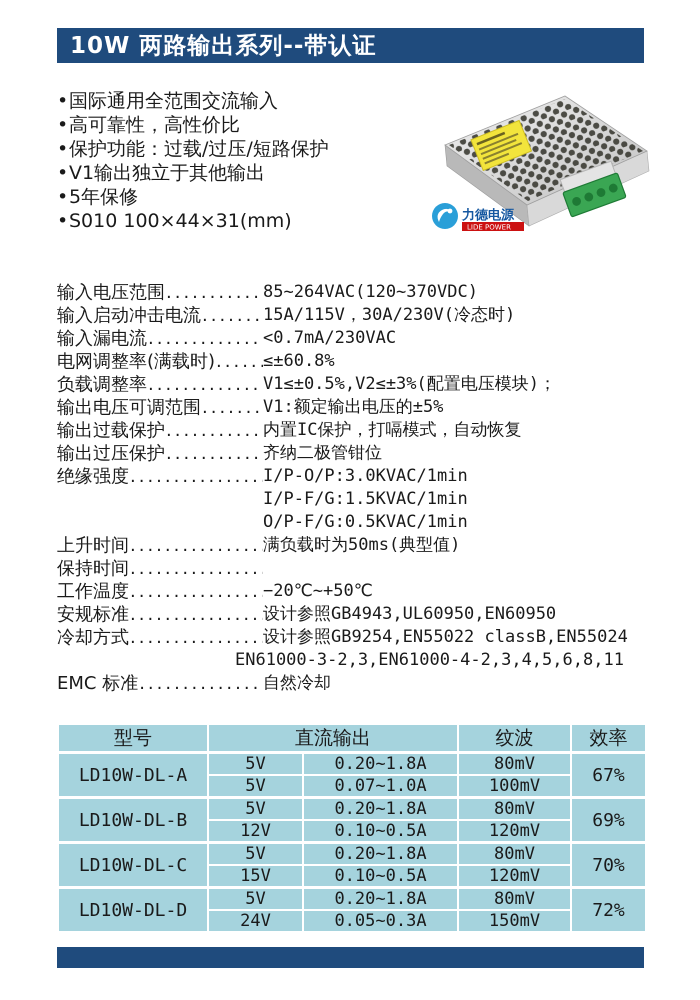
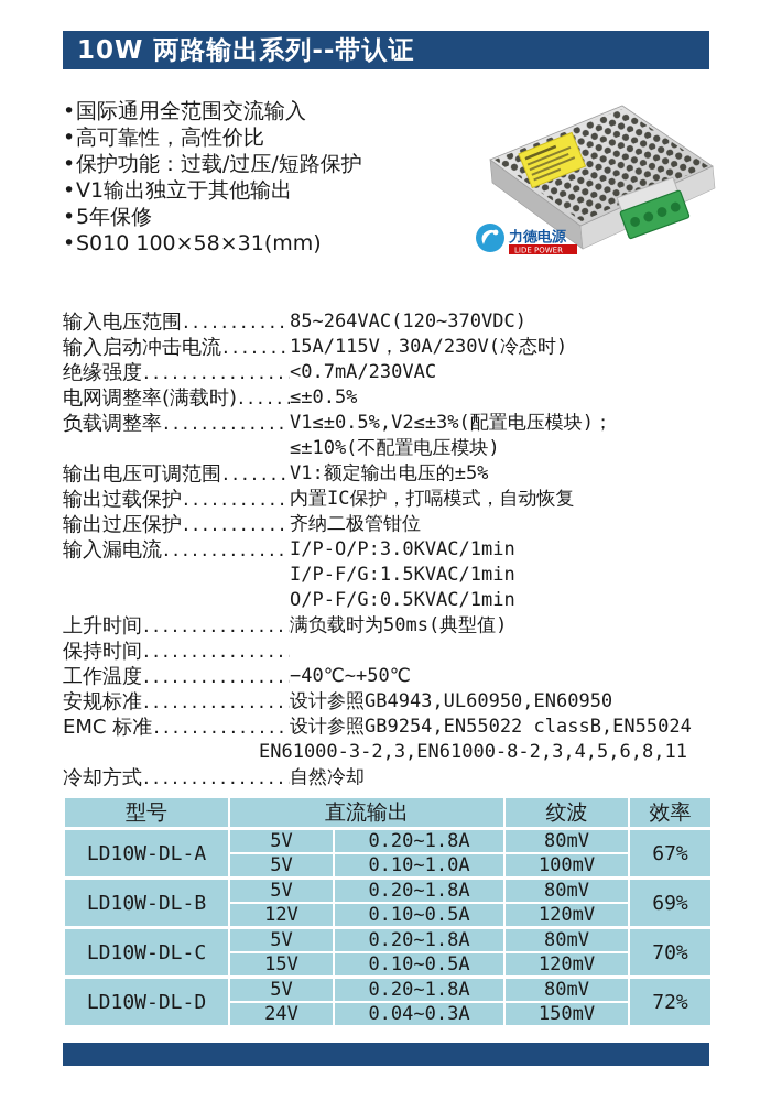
  10W 两路输出系列--带认证
  •
  国际通用全范围交流输入
  •
  高可靠性，高性价比
  •
  保护功能：过载/过压/短路保护
  •
  V1输出独立于其他输出
  •
  5年保修
  •
- S010 100×44×31(mm)
+ S010 100×58×31(mm)
  力德电源
  LIDE POWER
  输入电压范围
  85~264VAC(120~370VDC)
  输入启动冲击电流
  15A/115V，30A/230V(冷态时)
- 输入漏电流
+ 绝缘强度
  <0.7mA/230VAC
  电网调整率(满载时)
- ≤±60.8%
+ ≤±0.5%
  负载调整率
  V1≤±0.5%,V2≤±3%(配置电压模块)；
+ ≤±10%(不配置电压模块)
  输出电压可调范围
  V1:额定输出电压的±5%
  输出过载保护
  内置IC保护，打嗝模式，自动恢复
  输出过压保护
  齐纳二极管钳位
- 绝缘强度
+ 输入漏电流
  I/P-O/P:3.0KVAC/1min
  I/P-F/G:1.5KVAC/1min
  O/P-F/G:0.5KVAC/1min
  上升时间
  满负载时为50ms(典型值)
  保持时间
  工作温度
- −20℃~+50℃
+ −40℃~+50℃
  安规标准
  设计参照GB4943,UL60950,EN60950
- 冷却方式
+ EMC 标准
  设计参照GB9254,EN55022 classB,EN55024
- EN61000-3-2,3,EN61000-4-2,3,4,5,6,8,11
+ EN61000-3-2,3,EN61000-8-2,3,4,5,6,8,11
- EMC 标准
+ 冷却方式
  自然冷却
  型号	直流输出	纹波	效率
  LD10W-DL-A	5V	0.20~1.8A	80mV	67%
- 5V	0.07~1.0A	100mV
+ 5V	0.10~1.0A	100mV
  LD10W-DL-B	5V	0.20~1.8A	80mV	69%
  12V	0.10~0.5A	120mV
  LD10W-DL-C	5V	0.20~1.8A	80mV	70%
  15V	0.10~0.5A	120mV
  LD10W-DL-D	5V	0.20~1.8A	80mV	72%
- 24V	0.05~0.3A	150mV
+ 24V	0.04~0.3A	150mV
